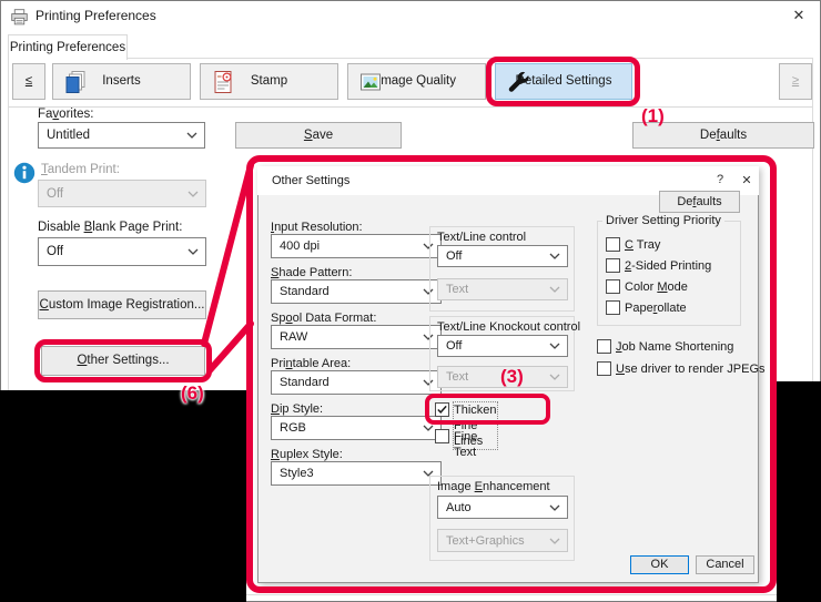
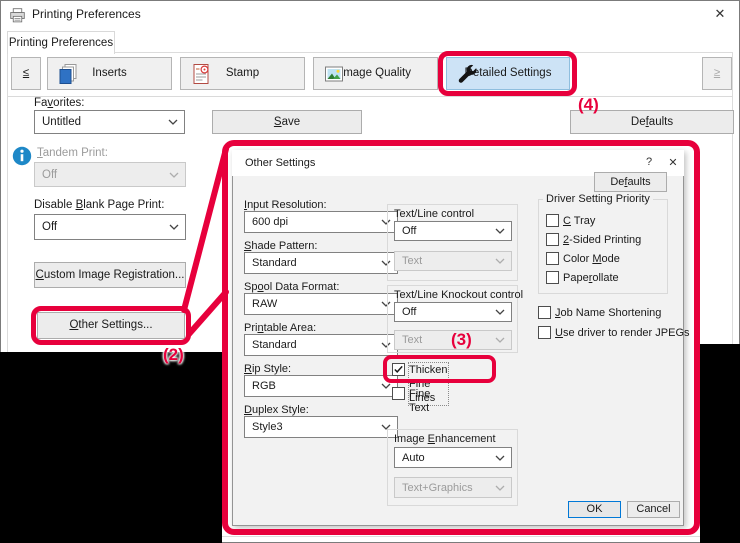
  Printing Preferences
  ✕
  Printing Preferences
  ≤
  Inserts
  Stamp
  mage Quality
  etailed Settings
  ≥
  Favorites:
  Untitled
  Save
  Defaults
  Tandem Print:
  Off
  Disable Blank Page Print:
  Off
  Custom Image Registration...
  Other Settings...
  Other Settings
  ?
  ✕
  Defaults
  Input Resolution:
- 400 dpi
+ 600 dpi
  Shade Pattern:
  Standard
  Spool Data Format:
  RAW
  Printable Area:
  Standard
- Dip Style:
+ Rip Style:
  RGB
- Ruplex Style:
+ Duplex Style:
  Style3
  Text/Line control
  Off
  Text
  Text/Line Knockout control
  Off
  Text
  Thicken Fine Lines
  Fine Text
  Image Enhancement
  Auto
  Text+Graphics
  Driver Setting Priority
  C Tray
  2-Sided Printing
  Color Mode
  Paperollate
  Job Name Shortening
  Use driver to render JPEGs
  OK
  Cancel
- (1)
+ (4)
- (6)
+ (2)
  (3)
